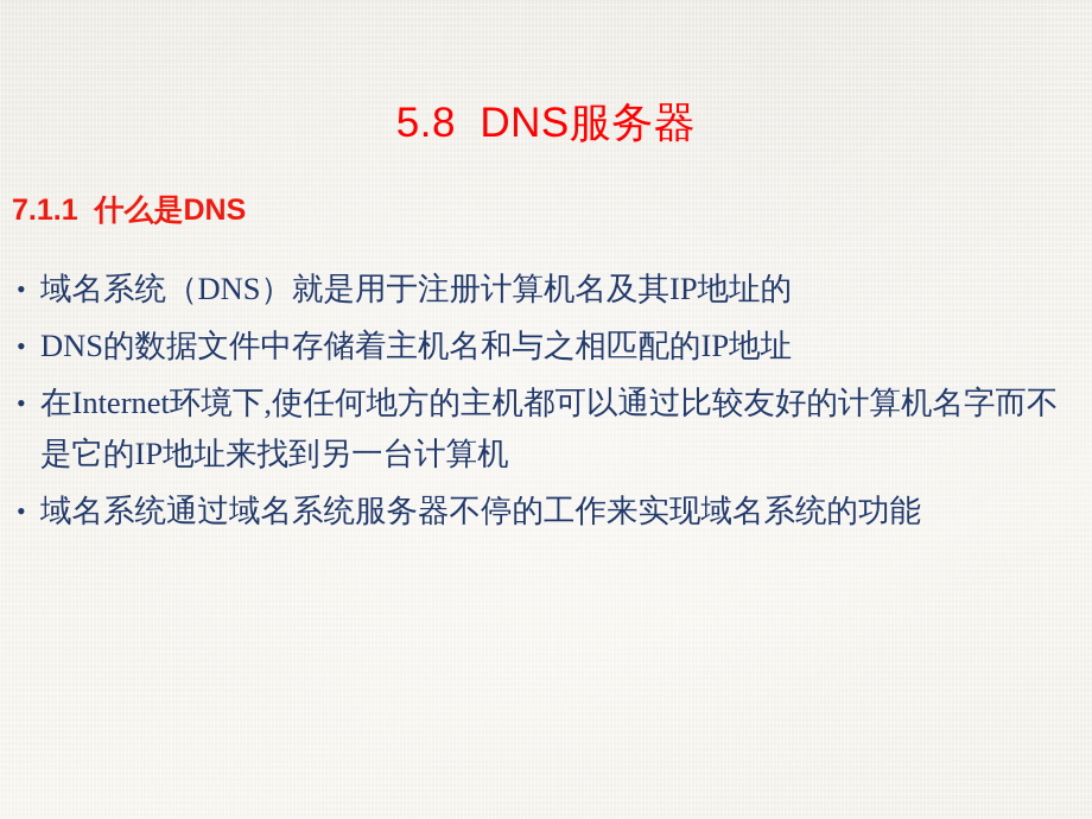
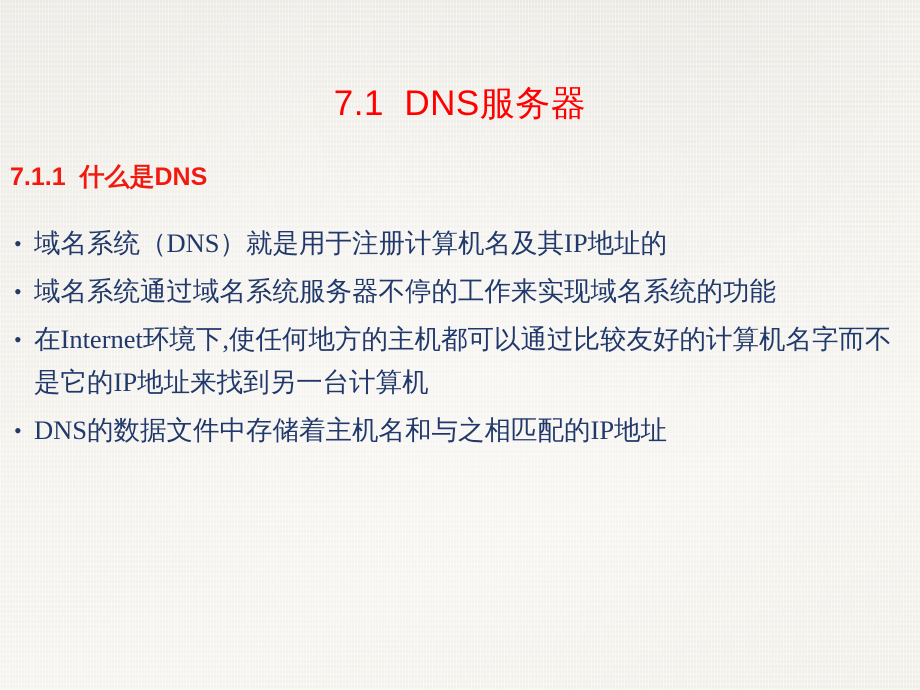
- 5.8 DNS服务器
+ 7.1 DNS服务器
  7.1.1 什么是DNS
  •
  域名系统（DNS）就是用于注册计算机名及其IP地址的
  •
- DNS的数据文件中存储着主机名和与之相匹配的IP地址
+ 域名系统通过域名系统服务器不停的工作来实现域名系统的功能
  •
  在Internet环境下,使任何地方的主机都可以通过比较友好的计算机名字而不是它的IP地址来找到另一台计算机
  •
- 域名系统通过域名系统服务器不停的工作来实现域名系统的功能
+ DNS的数据文件中存储着主机名和与之相匹配的IP地址
